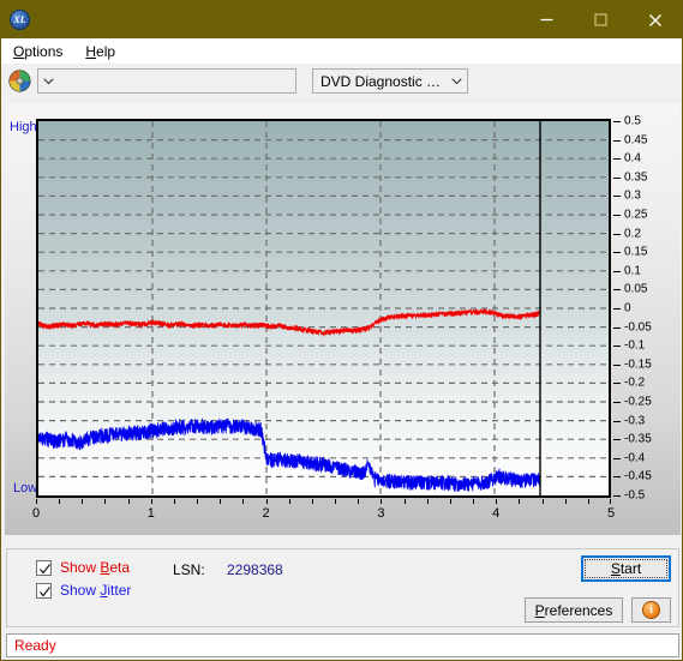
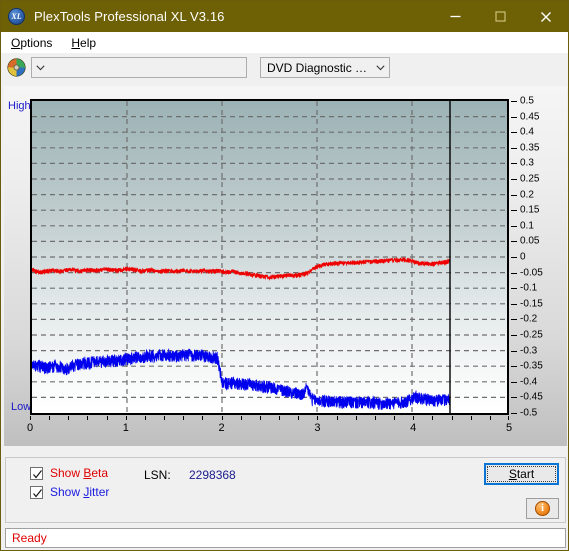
  XL
+ PlexTools Professional XL V3.16
  Options
  Help
  High
  Low
  0.5
  0.45
  0.4
  0.35
  0.3
  0.25
  0.2
  0.15
  0.1
  0.05
  0
  -0.05
  -0.1
  -0.15
  -0.2
  -0.25
  -0.3
  -0.35
  -0.4
  -0.45
  -0.5
  0
  1
  2
  3
  4
  5
  Show Beta
  Show Jitter
  LSN:
  2298368
  Start
- Preferences
  i
  Ready
